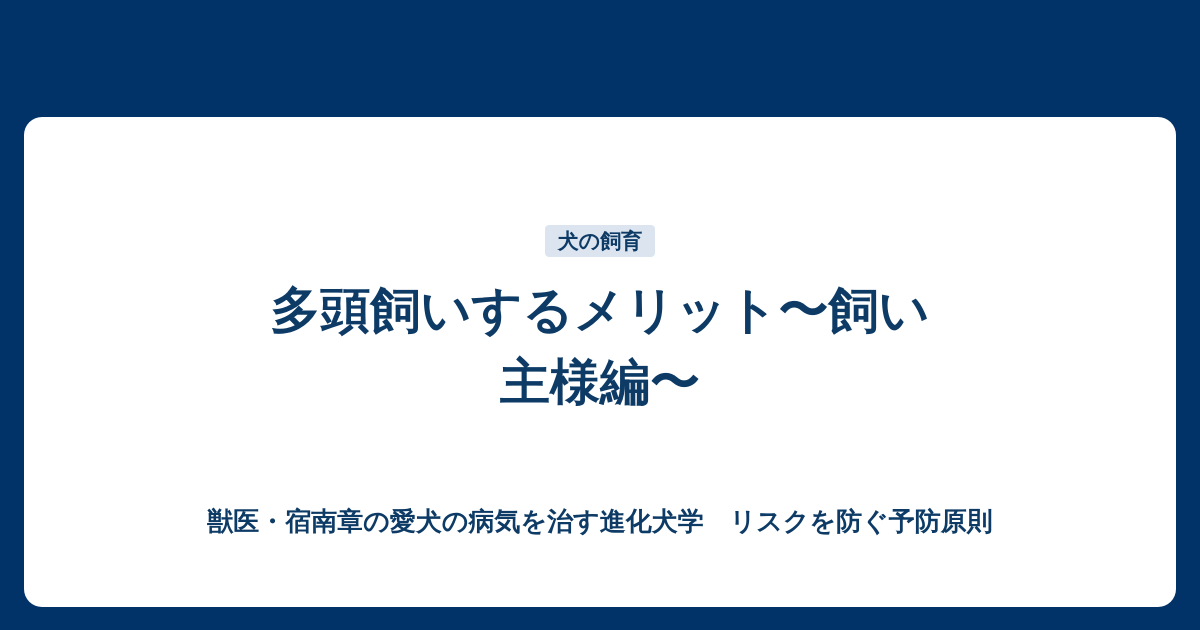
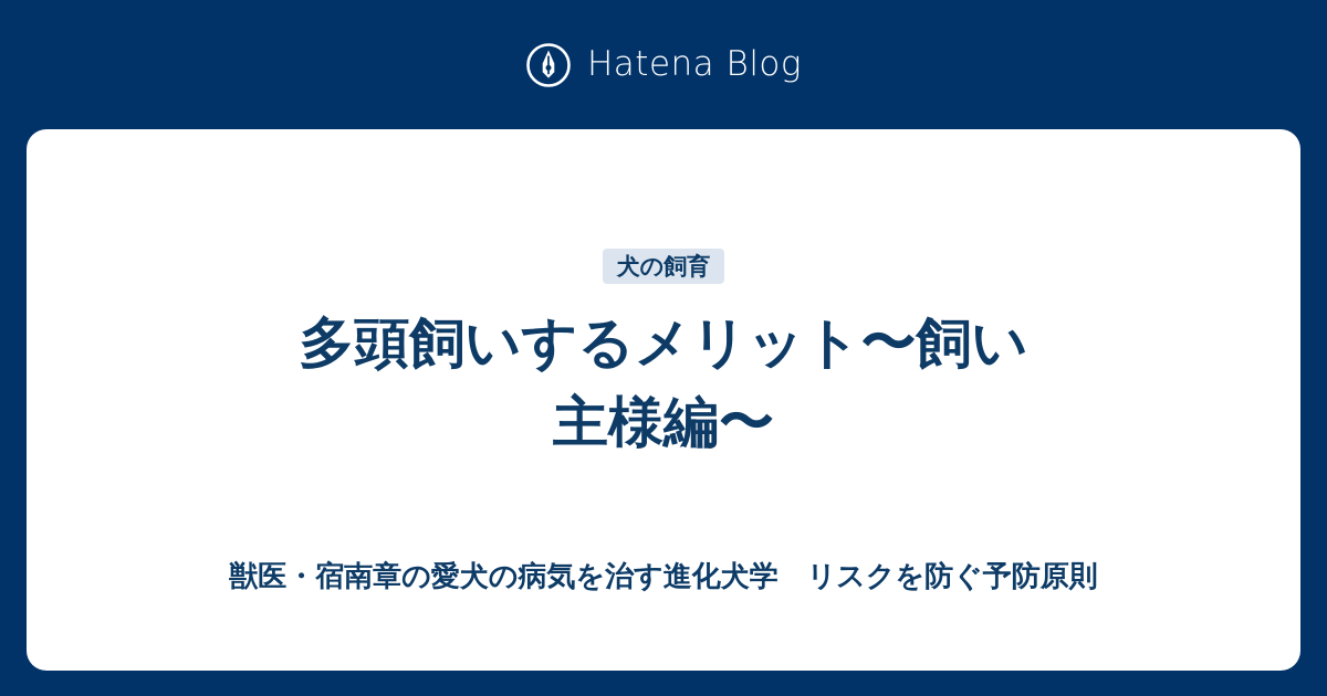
+ Hatena Blog
  犬の飼育
  多頭飼いするメリット〜飼い主様編〜
  獣医・宿南章の愛犬の病気を治す進化犬学 リスクを防ぐ予防原則
